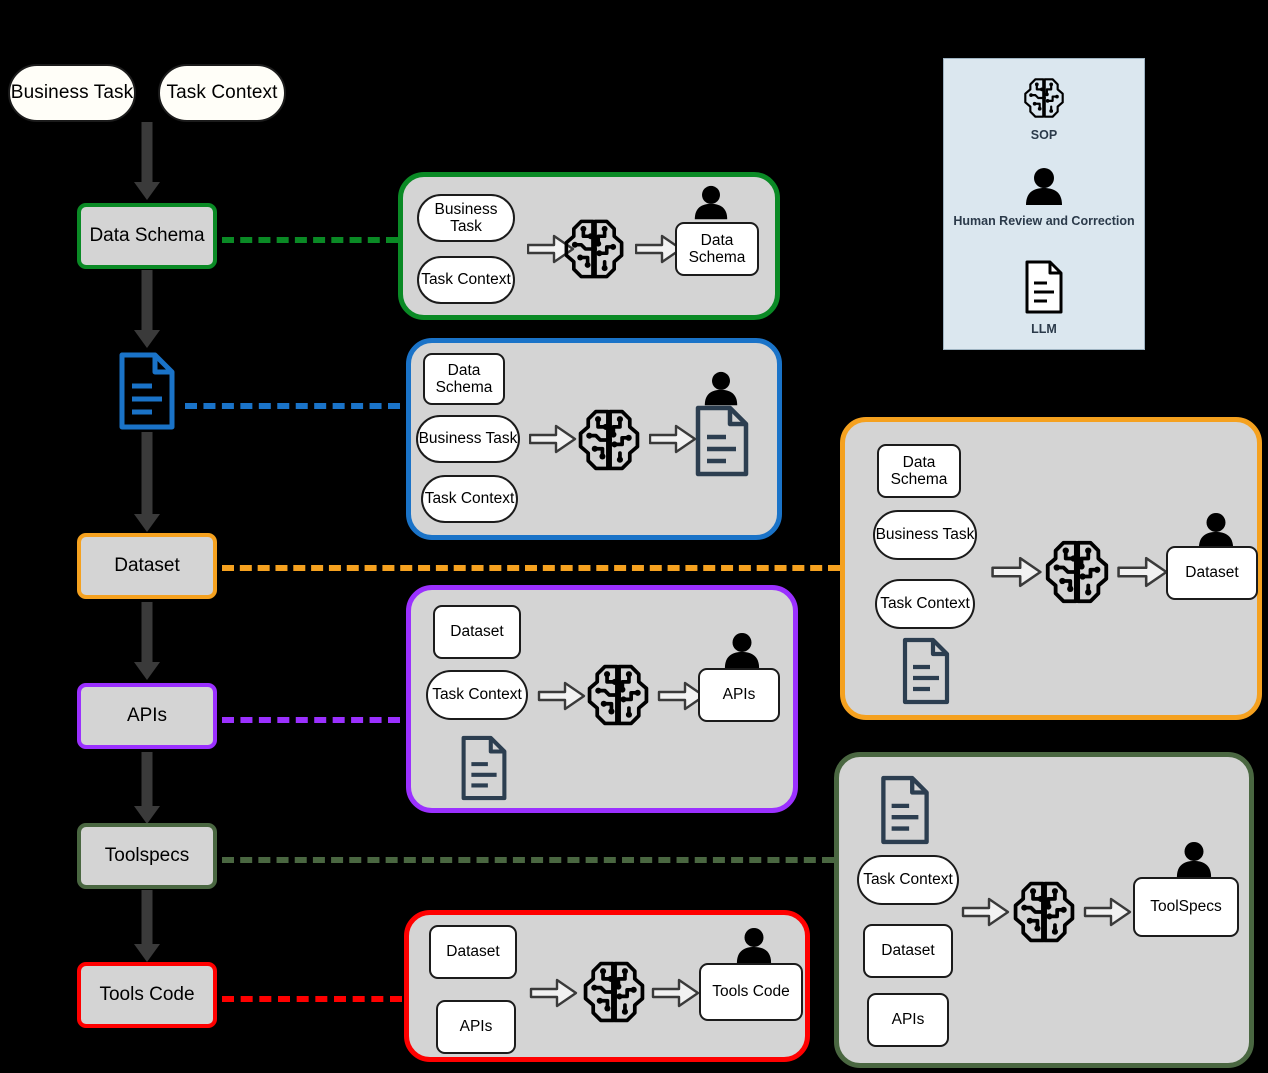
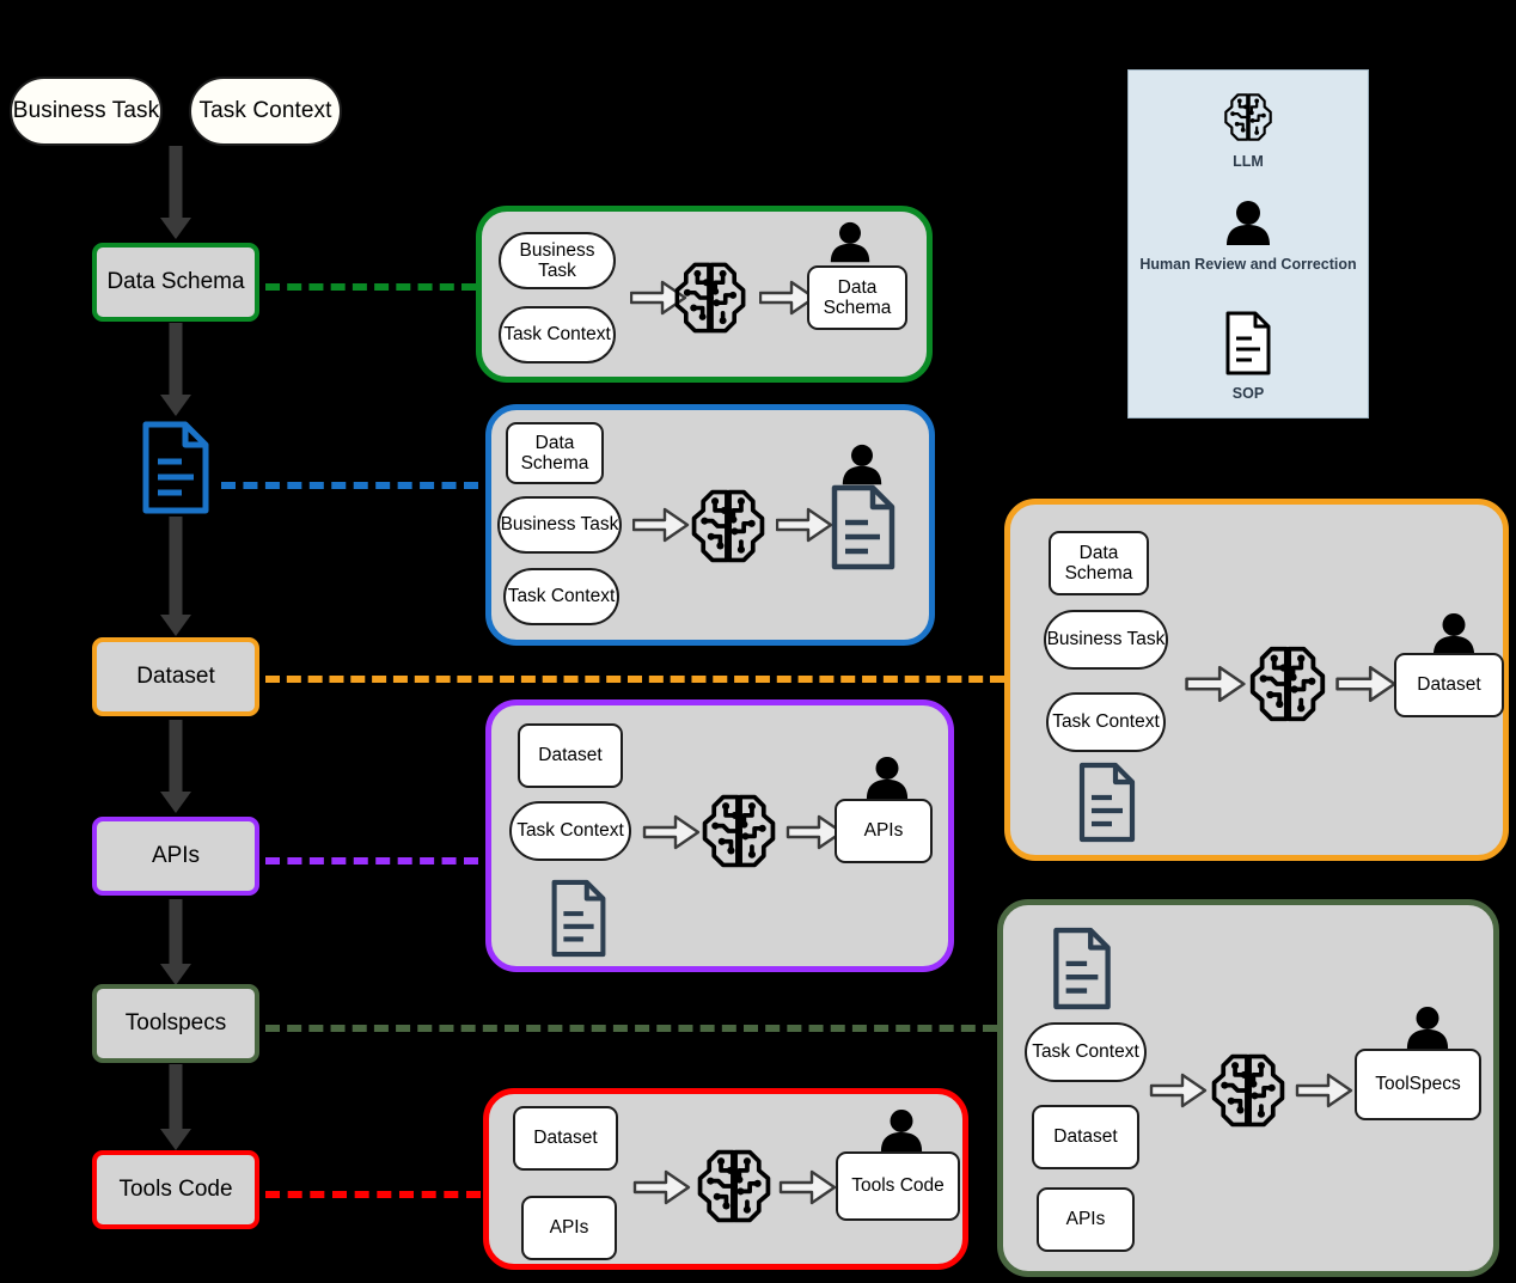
  Business Task
  Task Context
  Data Schema
  Dataset
  APIs
  Toolspecs
  Tools Code
- SOP
+ LLM
  Human Review and Correction
- LLM
+ SOP
  Business Task
  Task Context
  Data Schema
  Data Schema
  Business Task
  Task Context
  Data Schema
  Business Task
  Task Context
  Dataset
  Dataset
  Task Context
  APIs
  Task Context
  Dataset
  APIs
  ToolSpecs
  Dataset
  APIs
  Tools Code
